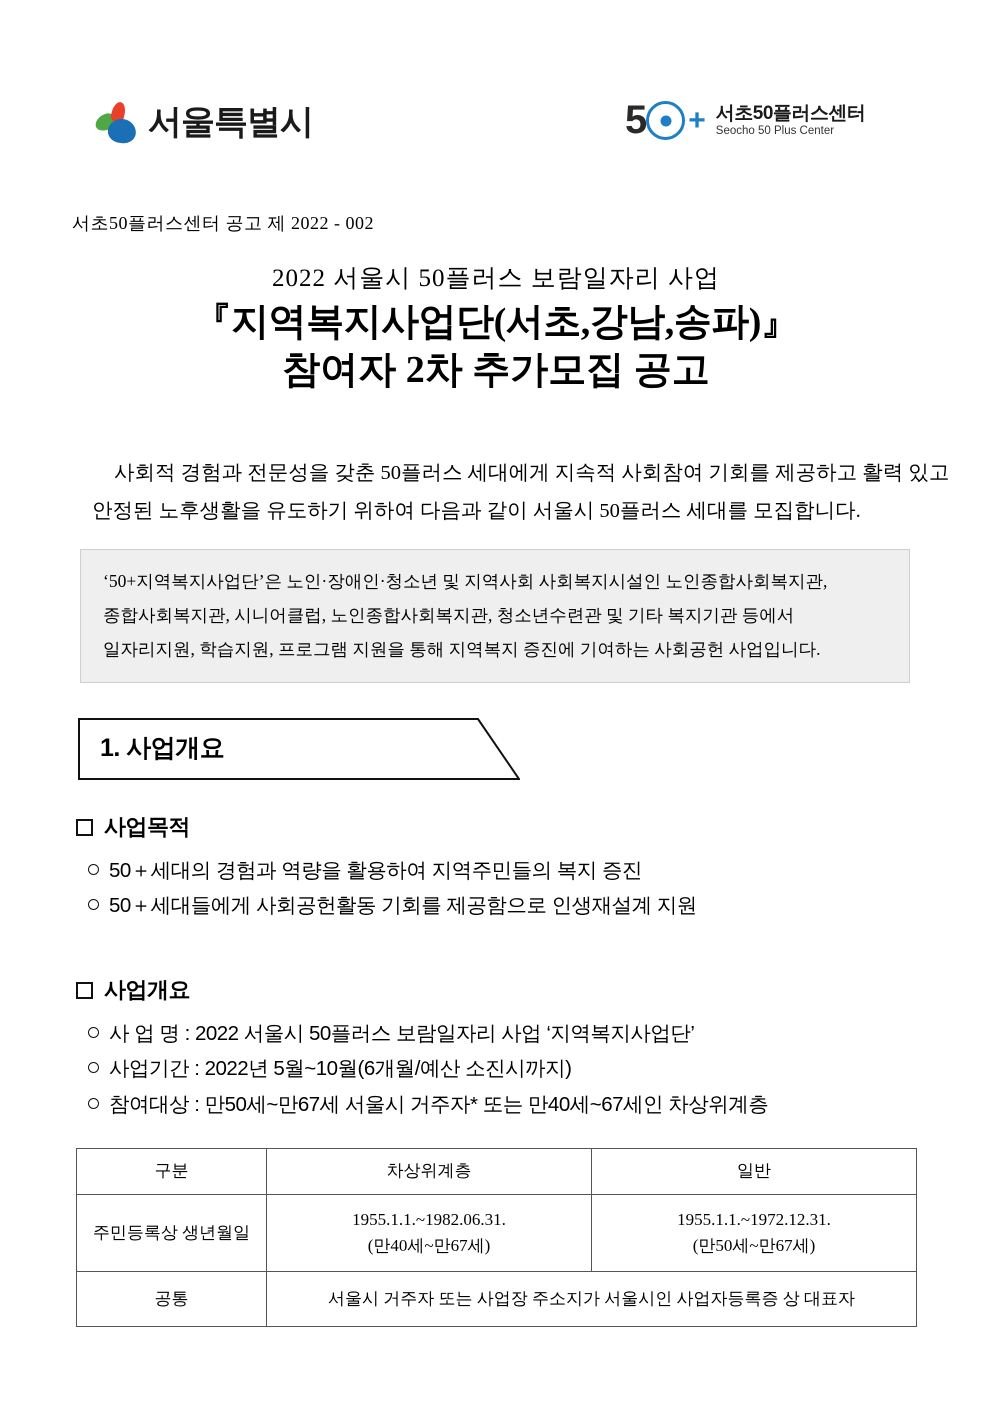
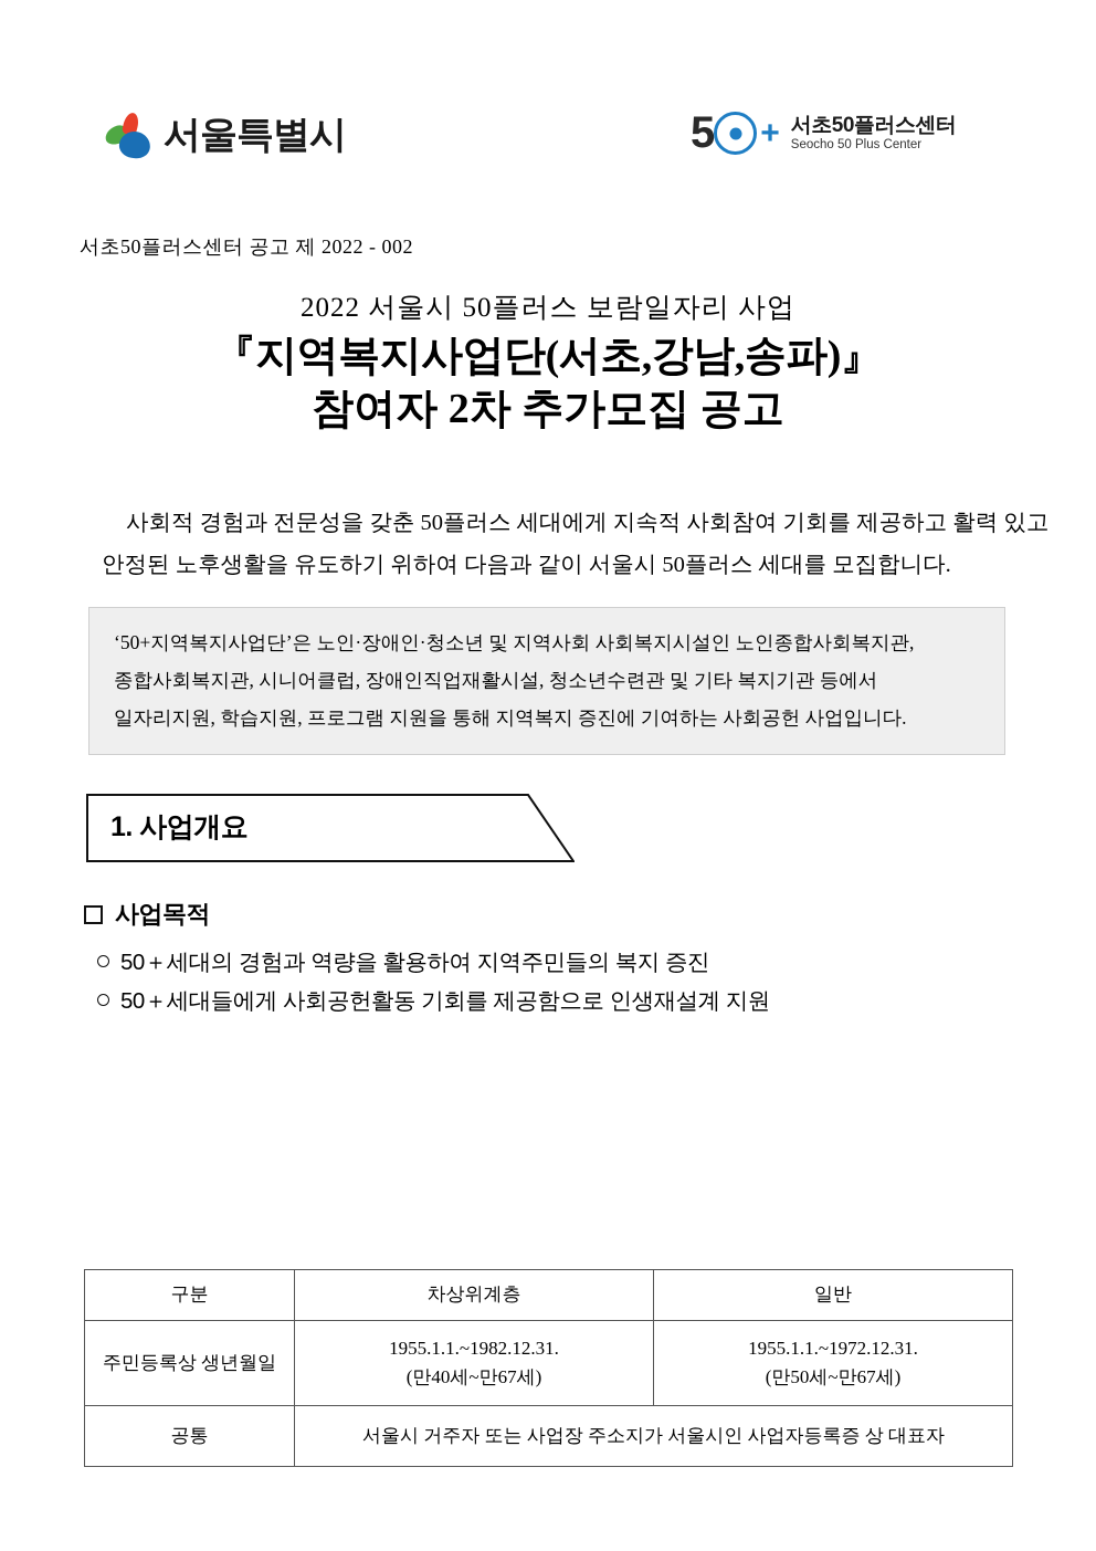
  서울특별시
  5
  +
  서초50플러스센터
  Seocho 50 Plus Center
  서초50플러스센터 공고 제 2022 - 002
  2022 서울시 50플러스 보람일자리 사업
  『지역복지사업단(서초,강남,송파)』
  참여자 2차 추가모집 공고
  사회적 경험과 전문성을 갖춘 50플러스 세대에게 지속적 사회참여 기회를 제공하고 활력 있고
  안정된 노후생활을 유도하기 위하여 다음과 같이 서울시 50플러스 세대를 모집합니다.
  ‘50+지역복지사업단’은 노인·장애인·청소년 및 지역사회 사회복지시설인 노인종합사회복지관,
- 종합사회복지관, 시니어클럽, 노인종합사회복지관, 청소년수련관 및 기타 복지기관 등에서
+ 종합사회복지관, 시니어클럽, 장애인직업재활시설, 청소년수련관 및 기타 복지기관 등에서
  일자리지원, 학습지원, 프로그램 지원을 통해 지역복지 증진에 기여하는 사회공헌 사업입니다.
  1. 사업개요
  사업목적
  50＋세대의 경험과 역량을 활용하여 지역주민들의 복지 증진
  50＋세대들에게 사회공헌활동 기회를 제공함으로 인생재설계 지원
- 사업개요
- 사 업 명 : 2022 서울시 50플러스 보람일자리 사업 ‘지역복지사업단’
- 사업기간 : 2022년 5월~10월(6개월/예산 소진시까지)
- 참여대상 : 만50세~만67세 서울시 거주자* 또는 만40세~67세인 차상위계층
  구분	차상위계층	일반
- 주민등록상 생년월일	1955.1.1.~1982.06.31. (만40세~만67세)	1955.1.1.~1972.12.31. (만50세~만67세)
+ 주민등록상 생년월일	1955.1.1.~1982.12.31. (만40세~만67세)	1955.1.1.~1972.12.31. (만50세~만67세)
  공통	서울시 거주자 또는 사업장 주소지가 서울시인 사업자등록증 상 대표자
